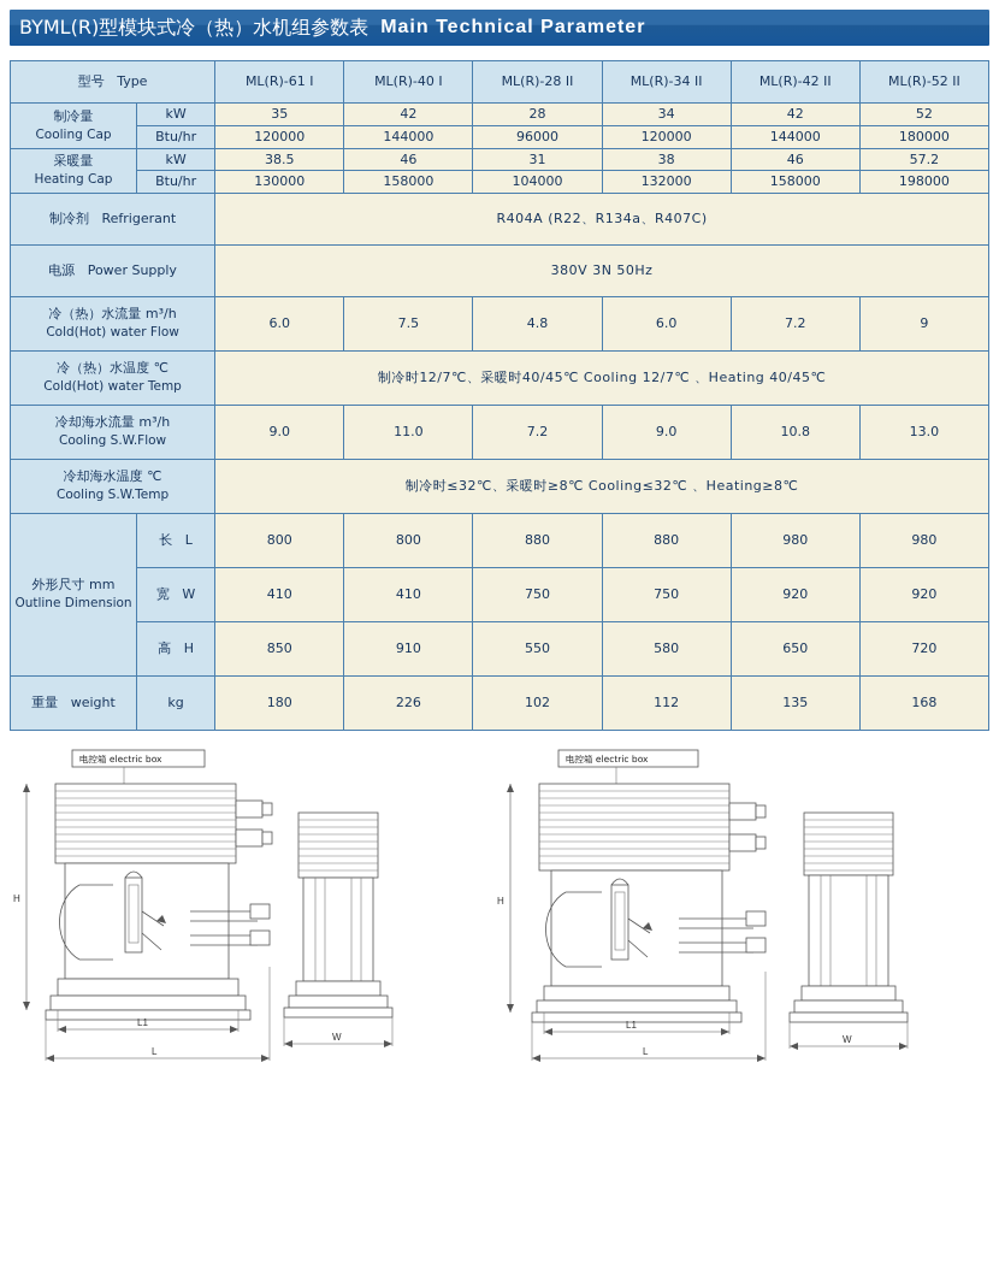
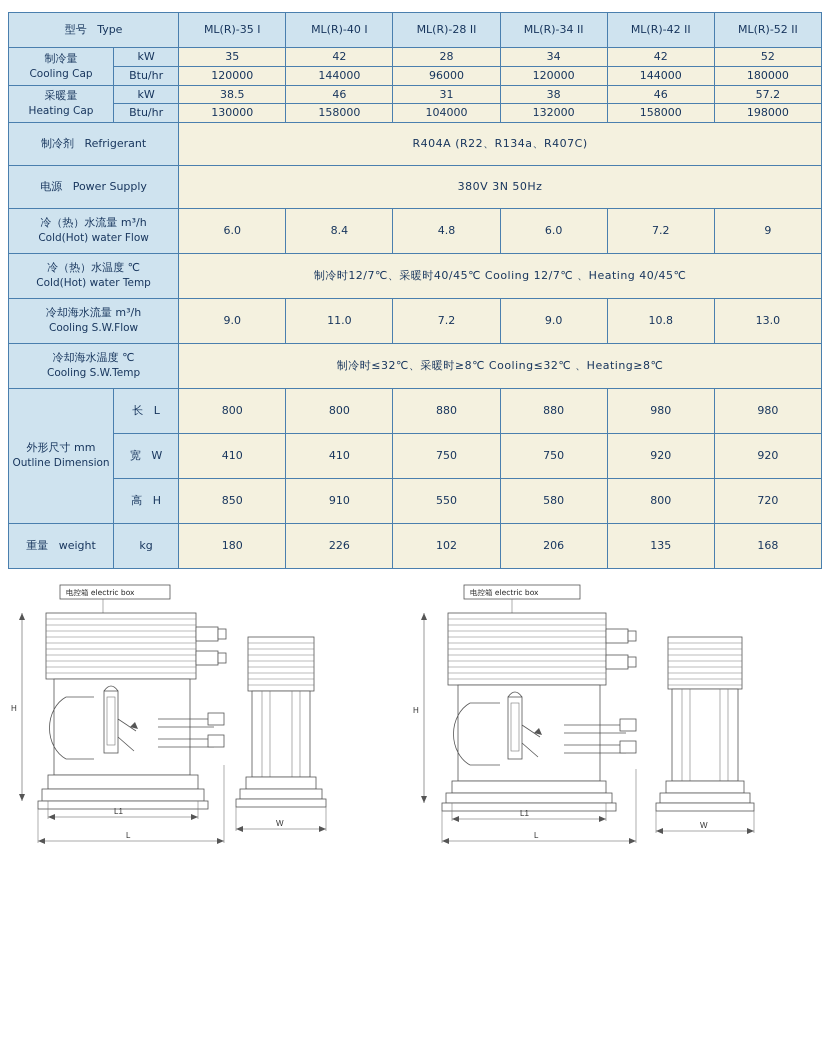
- BYML(R)型模块式冷（热）水机组参数表
- Main Technical Parameter
- 型号 Type	ML(R)-61 I	ML(R)-40 I	ML(R)-28 II	ML(R)-34 II	ML(R)-42 II	ML(R)-52 II
+ 型号 Type	ML(R)-35 I	ML(R)-40 I	ML(R)-28 II	ML(R)-34 II	ML(R)-42 II	ML(R)-52 II
  制冷量 Cooling Cap	kW	35	42	28	34	42	52
  Btu/hr	120000	144000	96000	120000	144000	180000
  采暖量 Heating Cap	kW	38.5	46	31	38	46	57.2
  Btu/hr	130000	158000	104000	132000	158000	198000
  制冷剂 Refrigerant	R404A (R22、R134a、R407C)
  电源 Power Supply	380V 3N 50Hz
- 冷（热）水流量 m³/h Cold(Hot) water Flow	6.0	7.5	4.8	6.0	7.2	9
+ 冷（热）水流量 m³/h Cold(Hot) water Flow	6.0	8.4	4.8	6.0	7.2	9
  冷（热）水温度 ℃ Cold(Hot) water Temp	制冷时12/7℃、采暖时40/45℃ Cooling 12/7℃ 、Heating 40/45℃
  冷却海水流量 m³/h Cooling S.W.Flow	9.0	11.0	7.2	9.0	10.8	13.0
  冷却海水温度 ℃ Cooling S.W.Temp	制冷时≤32℃、采暖时≥8℃ Cooling≤32℃ 、Heating≥8℃
  外形尺寸 mm Outline Dimension	长 L	800	800	880	880	980	980
  宽 W	410	410	750	750	920	920
- 高 H	850	910	550	580	650	720
+ 高 H	850	910	550	580	800	720
- 重量 weight	kg	180	226	102	112	135	168
+ 重量 weight	kg	180	226	102	206	135	168
  电控箱 electric box
  H
  L1
  L
  W
  电控箱 electric box
  H
  L1
  L
  W
